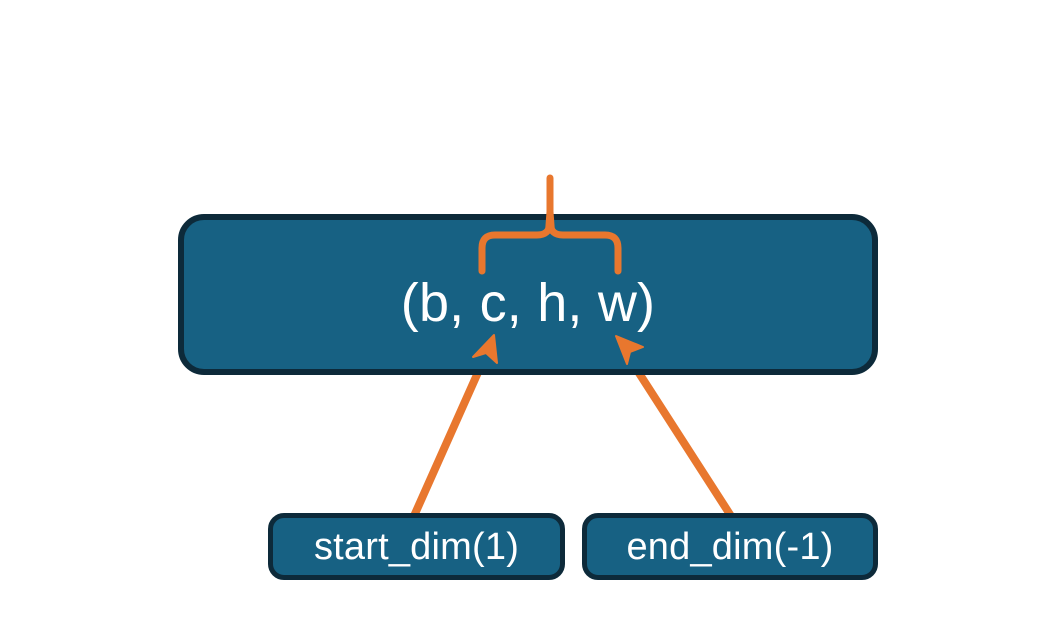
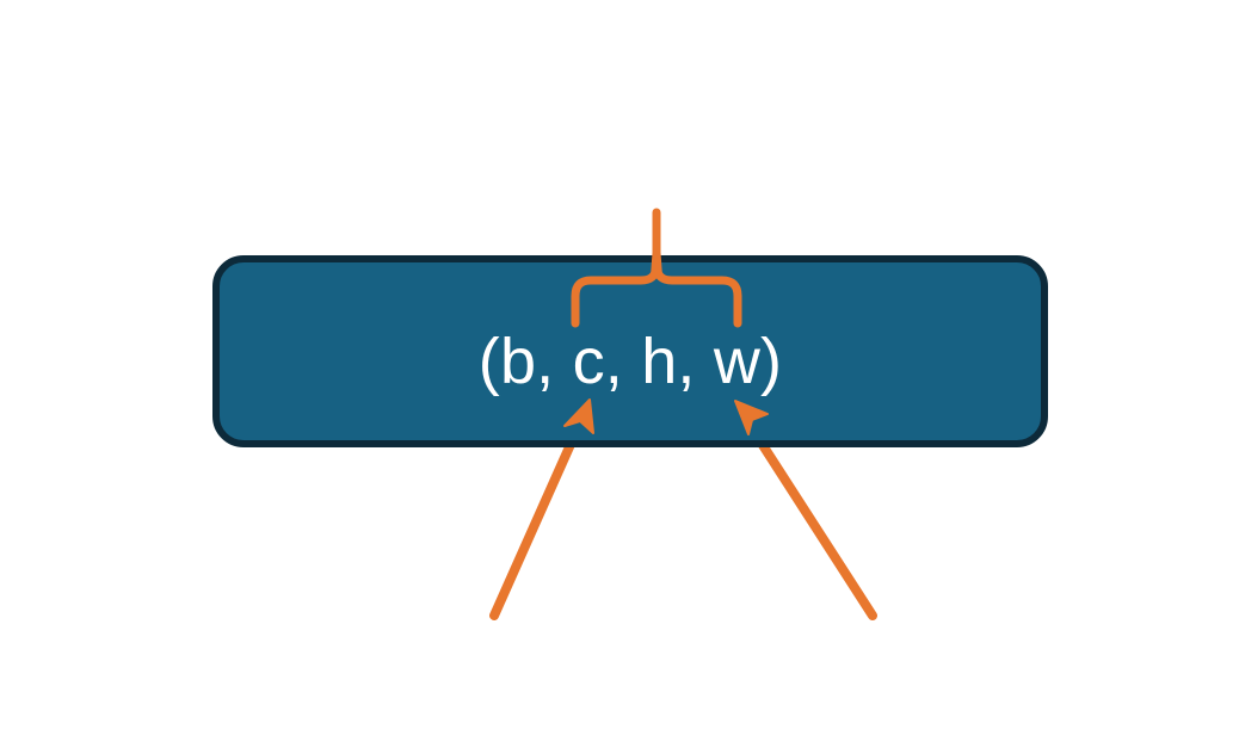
  (b, c, h, w)
- start_dim(1)
- end_dim(-1)
